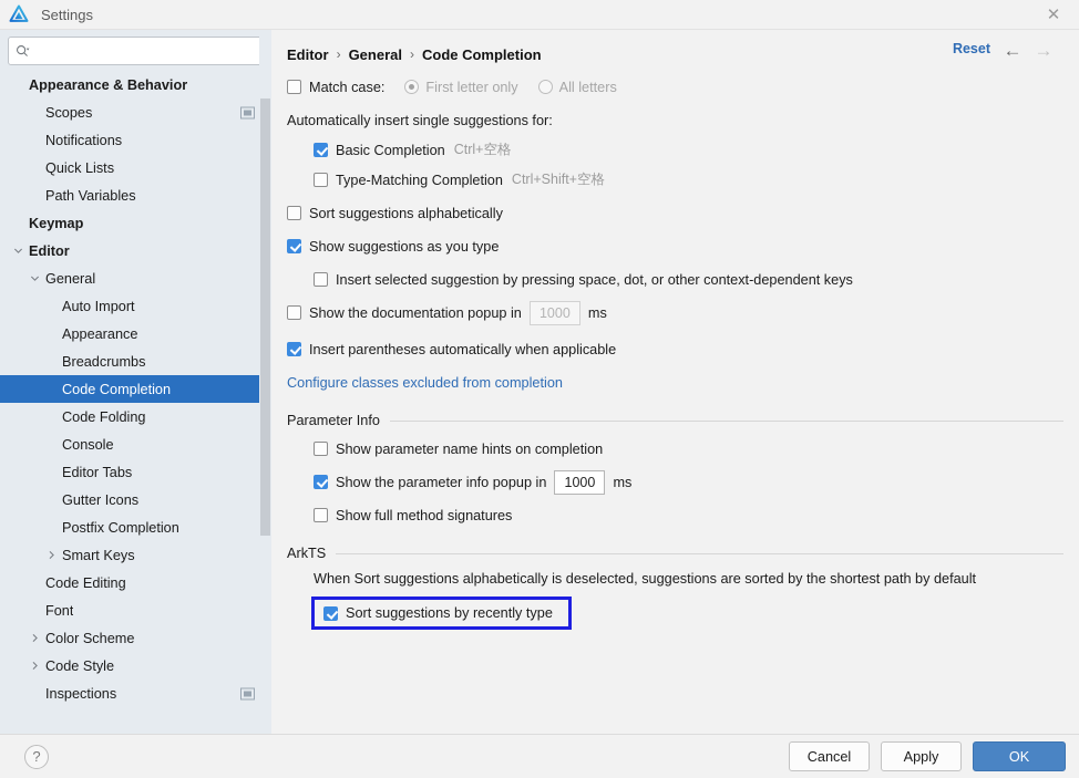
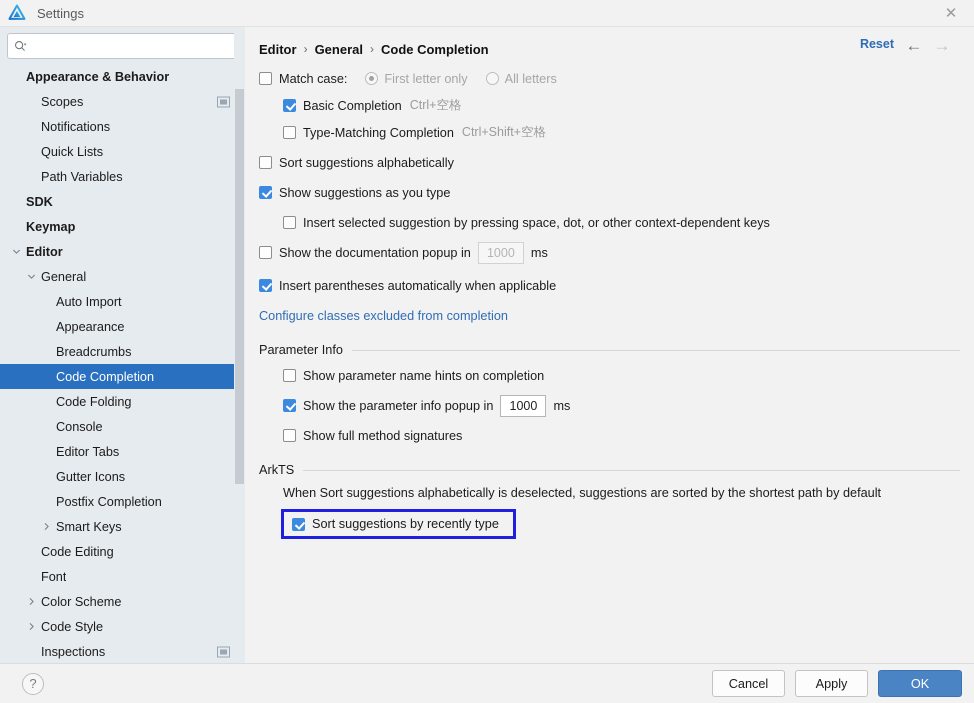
  Settings
  ✕
  Appearance & Behavior
  Scopes
  Notifications
  Quick Lists
  Path Variables
+ SDK
  Keymap
  Editor
  General
  Auto Import
  Appearance
  Breadcrumbs
  Code Completion
  Code Folding
  Console
  Editor Tabs
  Gutter Icons
  Postfix Completion
  Smart Keys
  Code Editing
  Font
  Color Scheme
  Code Style
  Inspections
  Editor
  ›
  General
  ›
  Code Completion
  Reset
  ←
  →
  Match case:
  First letter only
  All letters
- Automatically insert single suggestions for:
  Basic Completion
  Ctrl+空格
  Type-Matching Completion
  Ctrl+Shift+空格
  Sort suggestions alphabetically
  Show suggestions as you type
  Insert selected suggestion by pressing space, dot, or other context-dependent keys
  Show the documentation popup in
  1000
  ms
  Insert parentheses automatically when applicable
  Configure classes excluded from completion
  Parameter Info
  Show parameter name hints on completion
  Show the parameter info popup in
  1000
  ms
  Show full method signatures
  ArkTS
  When Sort suggestions alphabetically is deselected, suggestions are sorted by the shortest path by default
  Sort suggestions by recently type
  ?
  Cancel
  Apply
  OK
